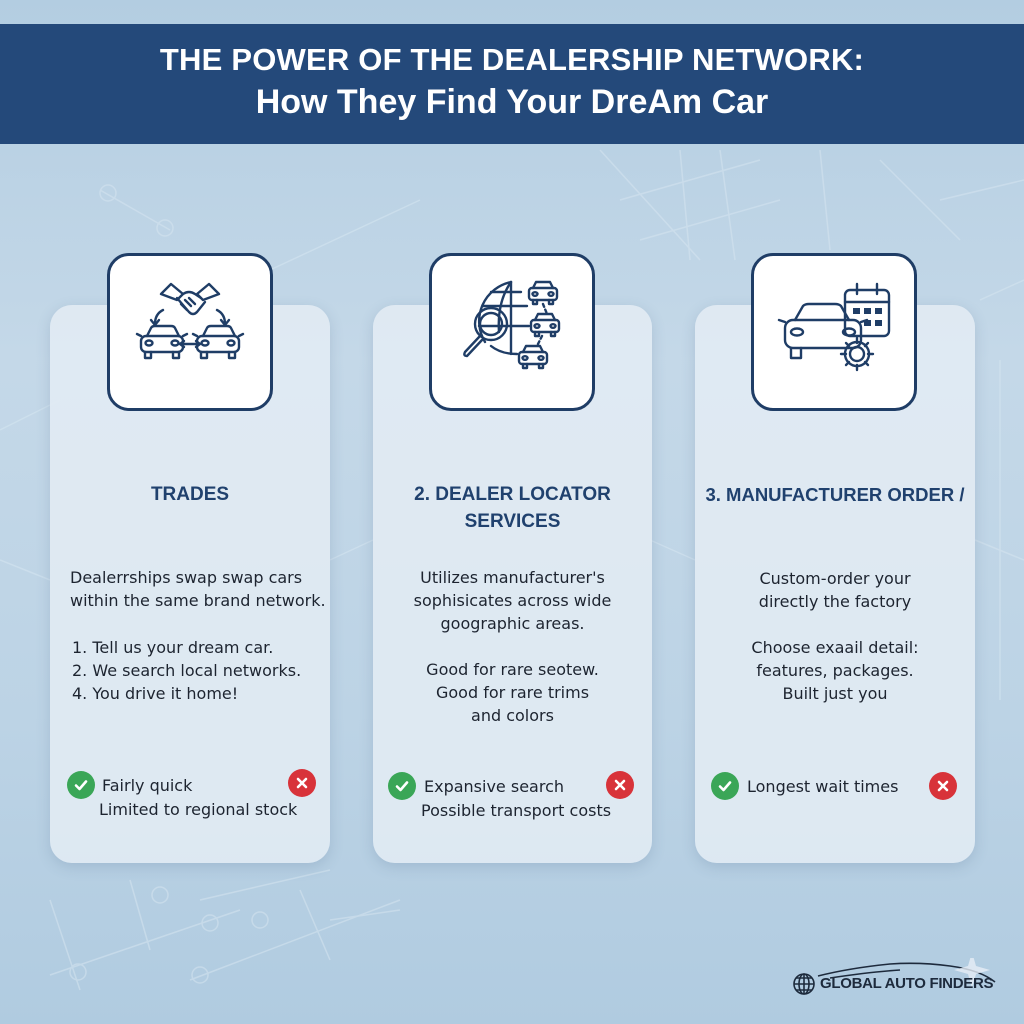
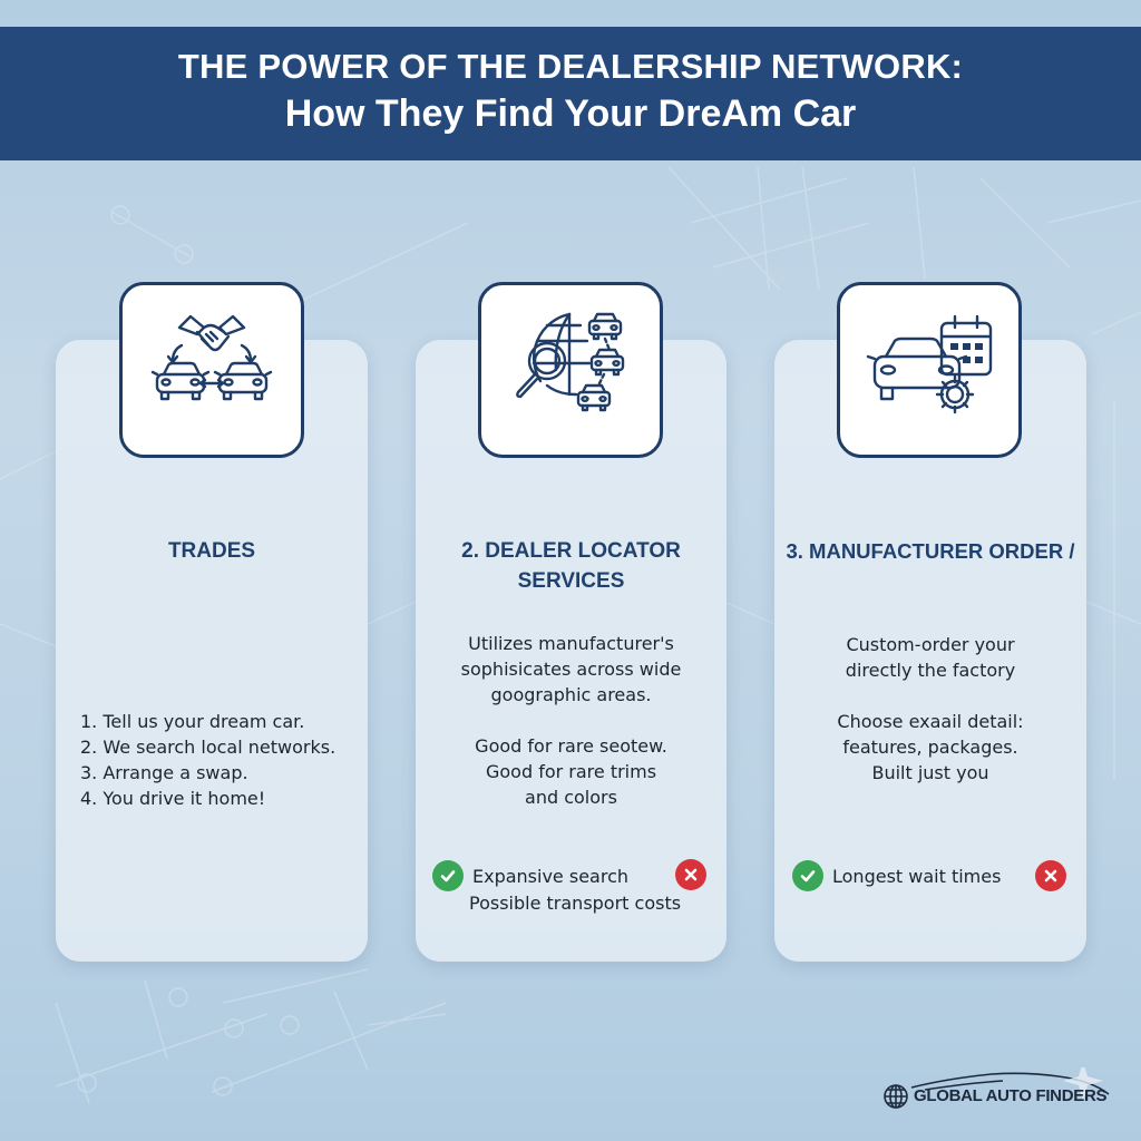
  THE POWER OF THE DEALERSHIP NETWORK:
  How They Find Your DreAm Car
  TRADES
- Dealerrships swap swap cars
- within the same brand network.
  1. Tell us your dream car.
  2. We search local networks.
+ 3. Arrange a swap.
  4. You drive it home!
- Fairly quick
- Limited to regional stock
  2. DEALER LOCATOR
  SERVICES
  Utilizes manufacturer's
  sophisicates across wide
  goographic areas.
  Good for rare seotew.
  Good for rare trims
  and colors
  Expansive search
  Possible transport costs
  3. MANUFACTURER ORDER /
  Custom-order your
  directly the factory
  Choose exaail detail:
  features, packages.
  Built just you
  Longest wait times
  GLOBAL AUTO FINDERS
